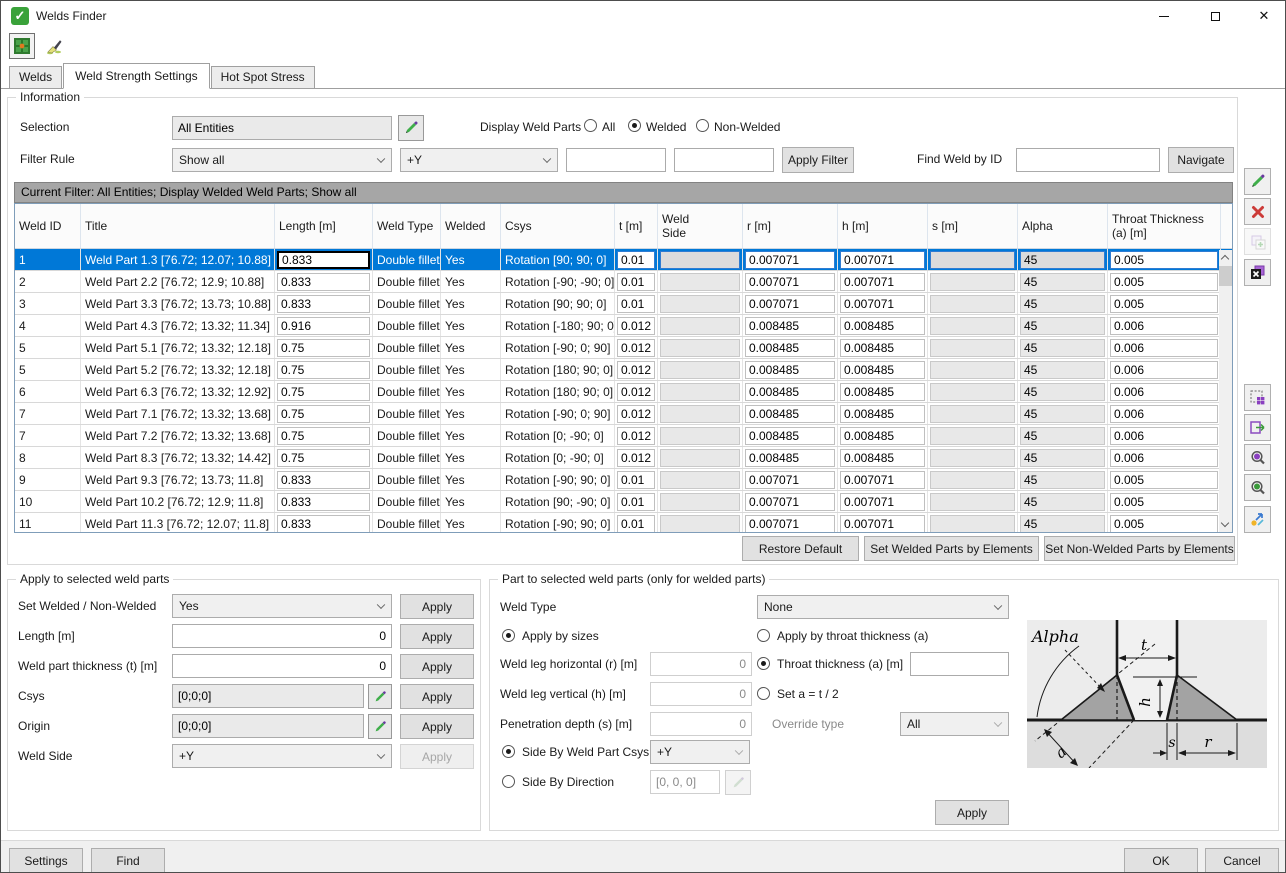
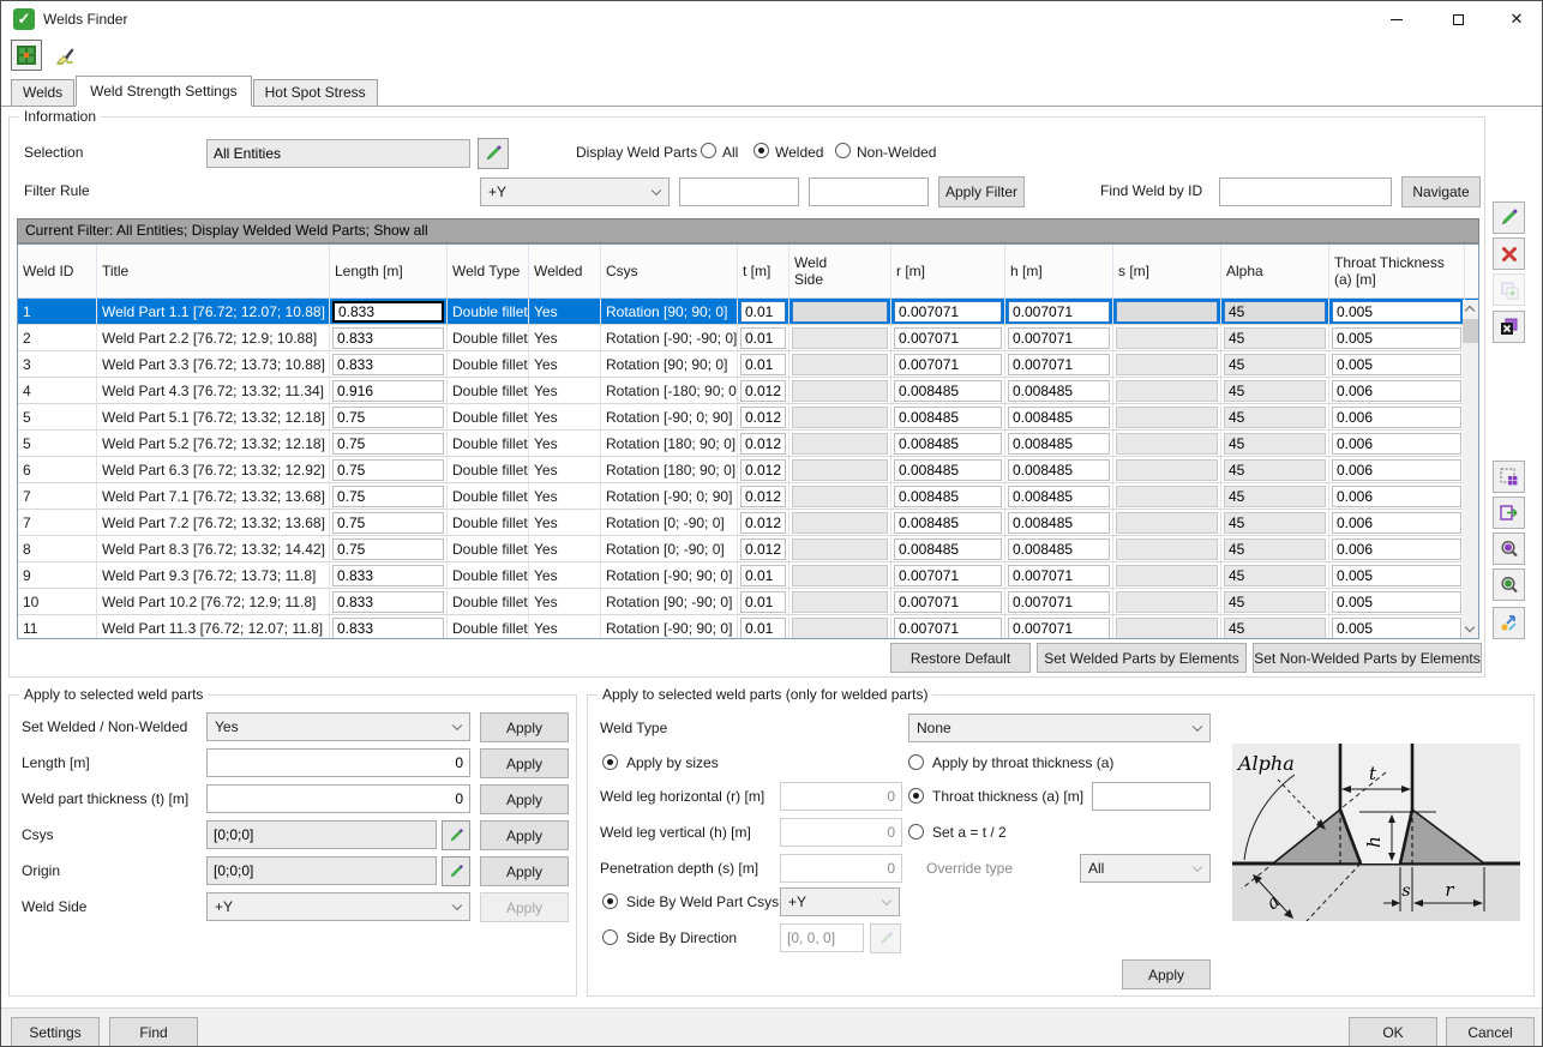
  ✓
  Welds Finder
  ✕
  Welds
  Weld Strength Settings
  Hot Spot Stress
  Information
  Selection
  All Entities
  Display Weld Parts
  All
  Welded
  Non-Welded
  Filter Rule
- Show all
  +Y
  Apply Filter
  Find Weld by ID
  Navigate
  Current Filter: All Entities; Display Welded Weld Parts; Show all
  Weld ID
  Title
  Length [m]
  Weld Type
  Welded
  Csys
  t [m]
  Weld Side
  r [m]
  h [m]
  s [m]
  Alpha
  Throat Thickness (a) [m]
  1
- Weld Part 1.3 [76.72; 12.07; 10.88]
+ Weld Part 1.1 [76.72; 12.07; 10.88]
  0.833
  Double fillet
  Yes
  Rotation [90; 90; 0]
  0.01
  0.007071
  0.007071
  45
  0.005
  2
  Weld Part 2.2 [76.72; 12.9; 10.88]
  0.833
  Double fillet
  Yes
  Rotation [-90; -90; 0]
  0.01
  0.007071
  0.007071
  45
  0.005
  3
  Weld Part 3.3 [76.72; 13.73; 10.88]
  0.833
  Double fillet
  Yes
  Rotation [90; 90; 0]
  0.01
  0.007071
  0.007071
  45
  0.005
  4
  Weld Part 4.3 [76.72; 13.32; 11.34]
  0.916
  Double fillet
  Yes
  Rotation [-180; 90; 0
  0.012
  0.008485
  0.008485
  45
  0.006
  5
  Weld Part 5.1 [76.72; 13.32; 12.18]
  0.75
  Double fillet
  Yes
  Rotation [-90; 0; 90]
  0.012
  0.008485
  0.008485
  45
  0.006
  5
  Weld Part 5.2 [76.72; 13.32; 12.18]
  0.75
  Double fillet
  Yes
  Rotation [180; 90; 0]
  0.012
  0.008485
  0.008485
  45
  0.006
  6
  Weld Part 6.3 [76.72; 13.32; 12.92]
  0.75
  Double fillet
  Yes
  Rotation [180; 90; 0]
  0.012
  0.008485
  0.008485
  45
  0.006
  7
  Weld Part 7.1 [76.72; 13.32; 13.68]
  0.75
  Double fillet
  Yes
  Rotation [-90; 0; 90]
  0.012
  0.008485
  0.008485
  45
  0.006
  7
  Weld Part 7.2 [76.72; 13.32; 13.68]
  0.75
  Double fillet
  Yes
  Rotation [0; -90; 0]
  0.012
  0.008485
  0.008485
  45
  0.006
  8
  Weld Part 8.3 [76.72; 13.32; 14.42]
  0.75
  Double fillet
  Yes
  Rotation [0; -90; 0]
  0.012
  0.008485
  0.008485
  45
  0.006
  9
  Weld Part 9.3 [76.72; 13.73; 11.8]
  0.833
  Double fillet
  Yes
  Rotation [-90; 90; 0]
  0.01
  0.007071
  0.007071
  45
  0.005
  10
  Weld Part 10.2 [76.72; 12.9; 11.8]
  0.833
  Double fillet
  Yes
  Rotation [90; -90; 0]
  0.01
  0.007071
  0.007071
  45
  0.005
  11
  Weld Part 11.3 [76.72; 12.07; 11.8]
  0.833
  Double fillet
  Yes
  Rotation [-90; 90; 0]
  0.01
  0.007071
  0.007071
  45
  0.005
  Restore Default
  Set Welded Parts by Elements
  Set Non-Welded Parts by Elements
  Apply to selected weld parts
  Set Welded / Non-Welded
  Yes
  Apply
  Length [m]
  0
  Apply
  Weld part thickness (t) [m]
  0
  Apply
  Csys
  [0;0;0]
  Apply
  Origin
  [0;0;0]
  Apply
  Weld Side
  +Y
  Apply
- Part to selected weld parts (only for welded parts)
+ Apply to selected weld parts (only for welded parts)
  Weld Type
  None
  Apply by sizes
  Apply by throat thickness (a)
  Weld leg horizontal (r) [m]
  0
  Throat thickness (a) [m]
  Weld leg vertical (h) [m]
  0
  Set a = t / 2
  Penetration depth (s) [m]
  0
  Override type
  All
  Side By Weld Part Csys
  +Y
  Side By Direction
  [0, 0, 0]
  Apply
  t
  Alpha
  s
  r
  Settings
  Find
  OK
  Cancel
